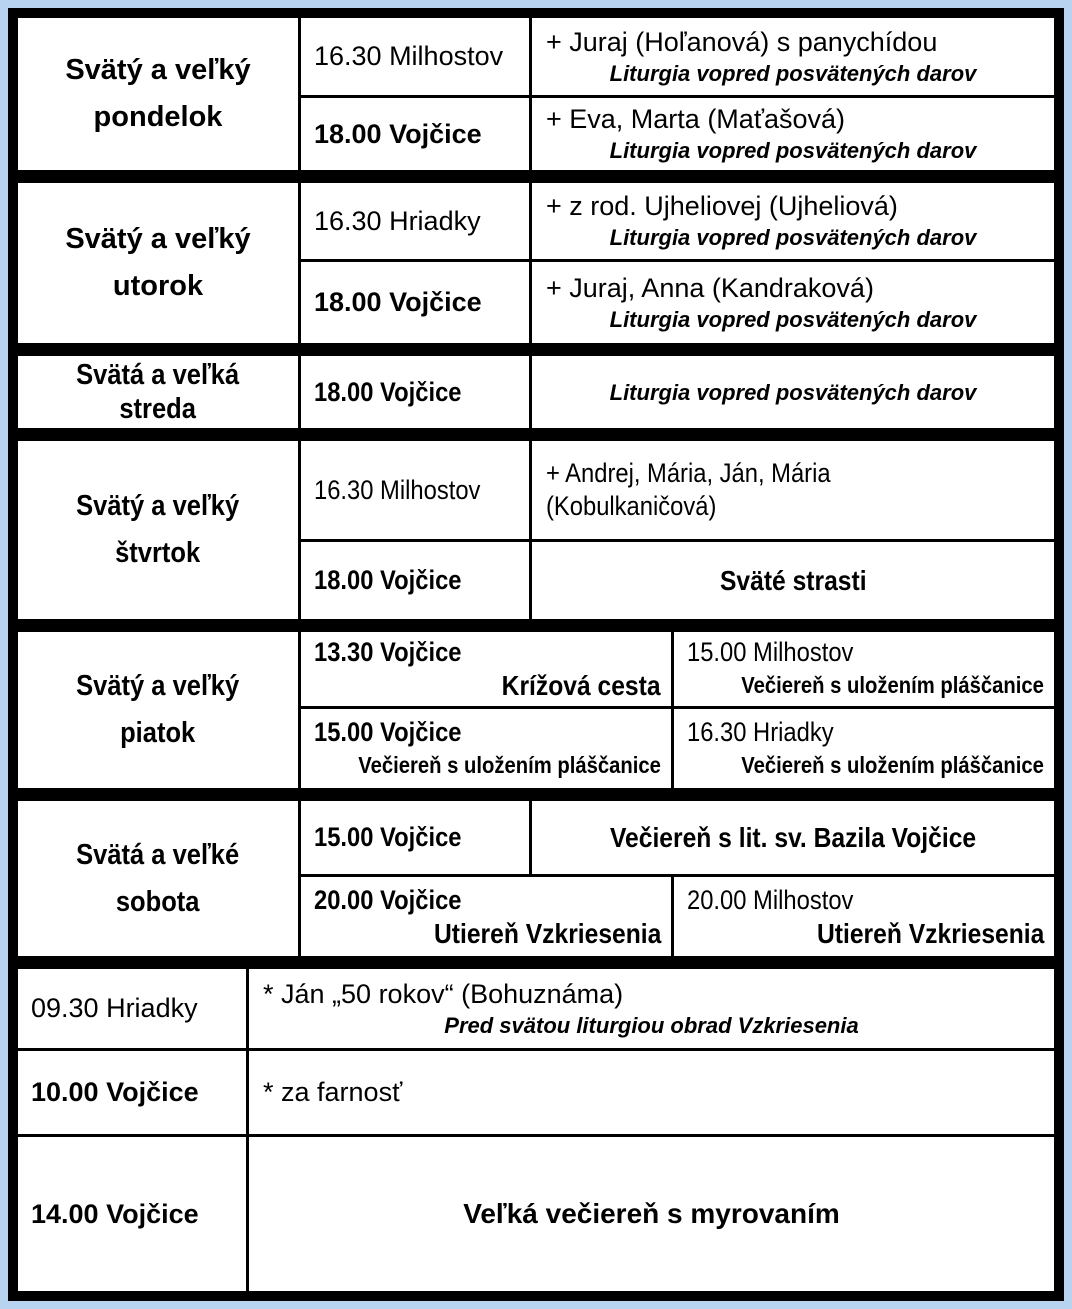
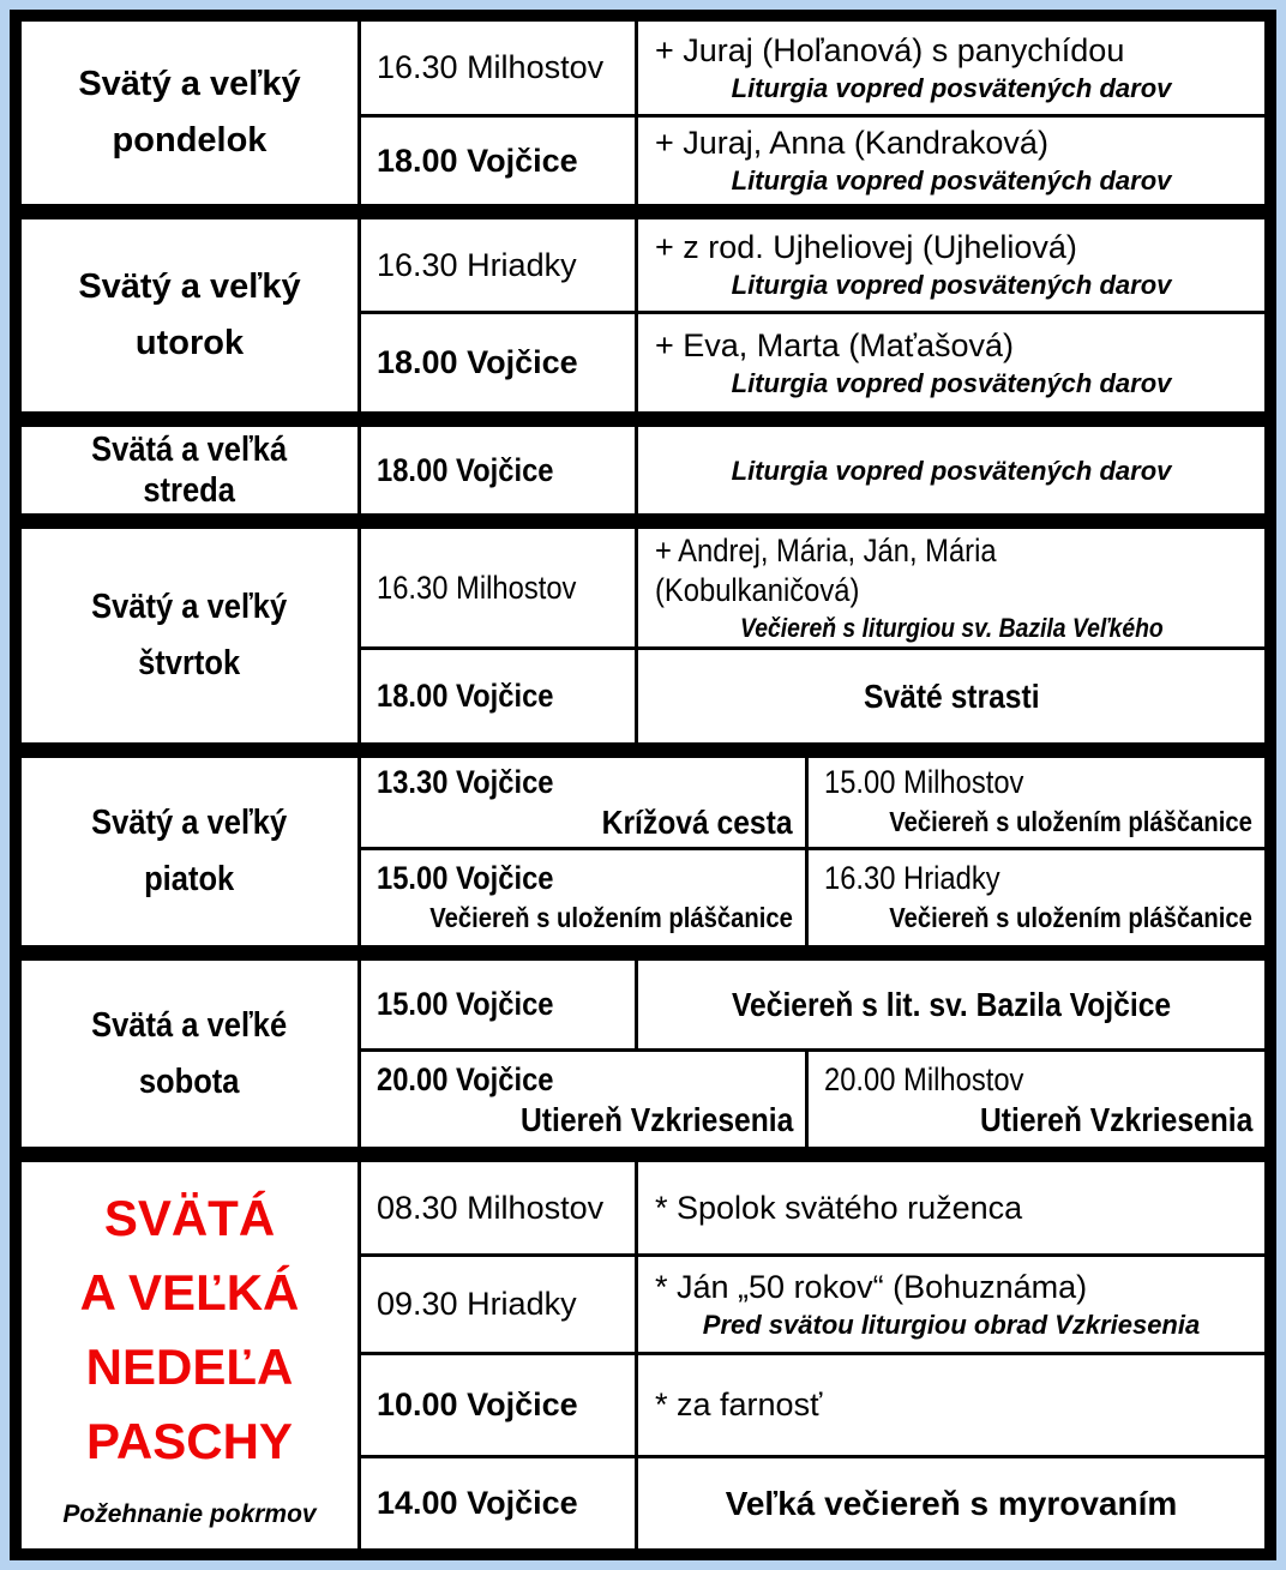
  Svätý a veľký
  pondelok
  16.30 Milhostov
  + Juraj (Hoľanová) s panychídou
  Liturgia vopred posvätených darov
  18.00 Vojčice
- + Eva, Marta (Maťašová)
+ + Juraj, Anna (Kandraková)
  Liturgia vopred posvätených darov
  Svätý a veľký
  utorok
  16.30 Hriadky
  + z rod. Ujheliovej (Ujheliová)
  Liturgia vopred posvätených darov
  18.00 Vojčice
- + Juraj, Anna (Kandraková)
+ + Eva, Marta (Maťašová)
  Liturgia vopred posvätených darov
  Svätá a veľká
  streda
  18.00 Vojčice
  Liturgia vopred posvätených darov
  Svätý a veľký
  štvrtok
  16.30 Milhostov
  + Andrej, Mária, Ján, Mária
  (Kobulkaničová)
+ Večiereň s liturgiou sv. Bazila Veľkého
  18.00 Vojčice
  Sväté strasti
  Svätý a veľký
  piatok
  13.30 Vojčice
  Krížová cesta
  15.00 Milhostov
  Večiereň s uložením pláščanice
  15.00 Vojčice
  Večiereň s uložením pláščanice
  16.30 Hriadky
  Večiereň s uložením pláščanice
  Svätá a veľké
  sobota
  15.00 Vojčice
  Večiereň s lit. sv. Bazila Vojčice
  20.00 Vojčice
  Utiereň Vzkriesenia
  20.00 Milhostov
  Utiereň Vzkriesenia
+ SVÄTÁ
+ A VEĽKÁ
+ NEDEĽA
+ PASCHY
+ Požehnanie pokrmov
+ 08.30 Milhostov
+ * Spolok svätého ruženca
  09.30 Hriadky
  * Ján „50 rokov“ (Bohuznáma)
  Pred svätou liturgiou obrad Vzkriesenia
  10.00 Vojčice
  * za farnosť
  14.00 Vojčice
  Veľká večiereň s myrovaním
